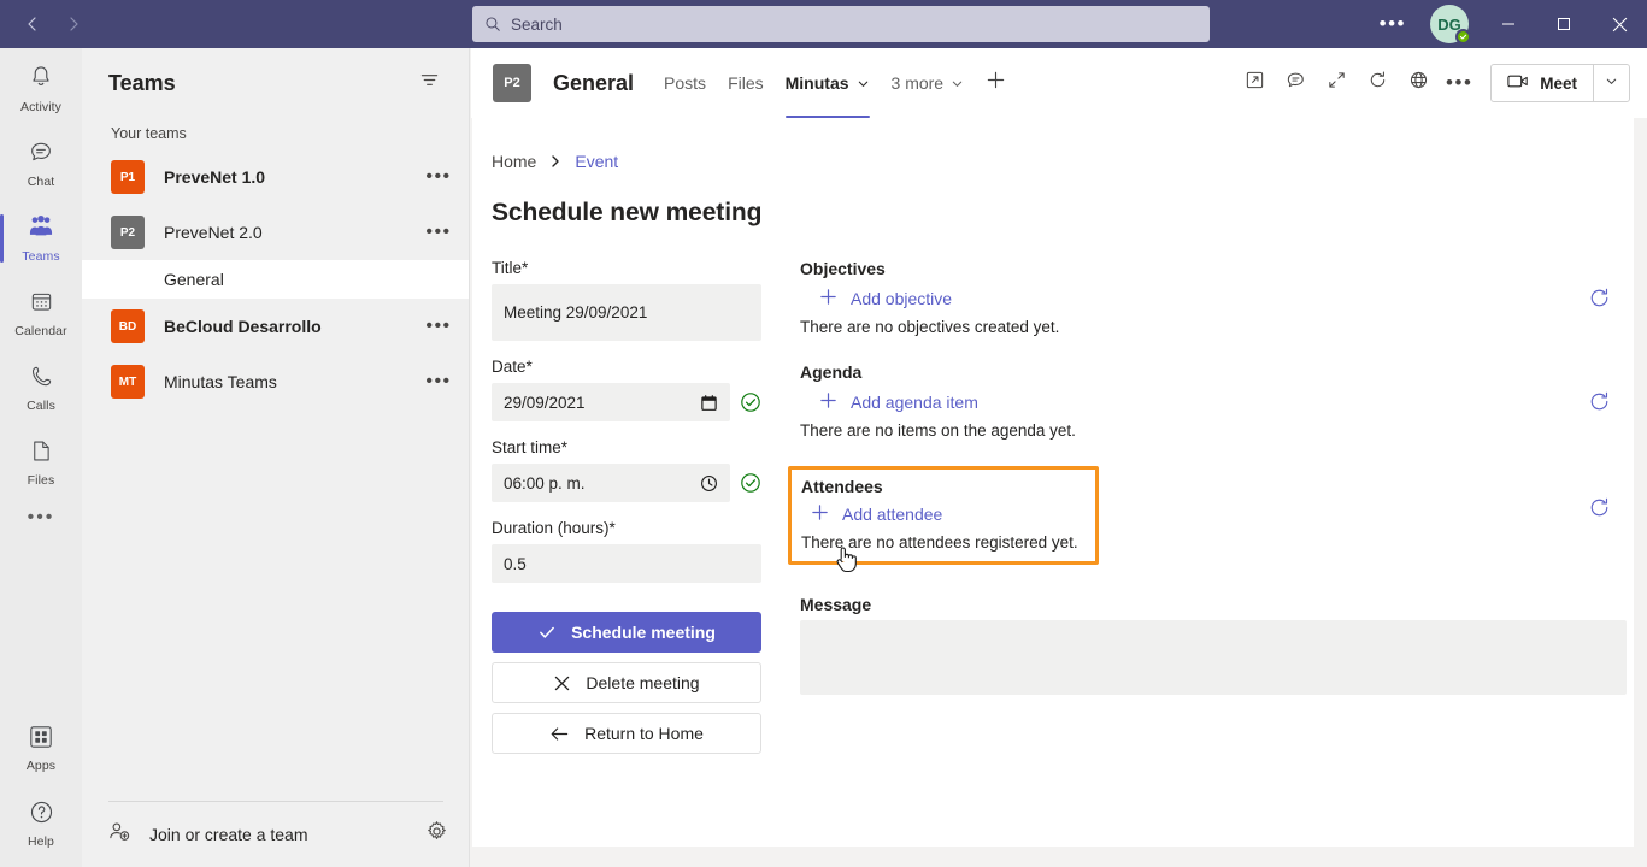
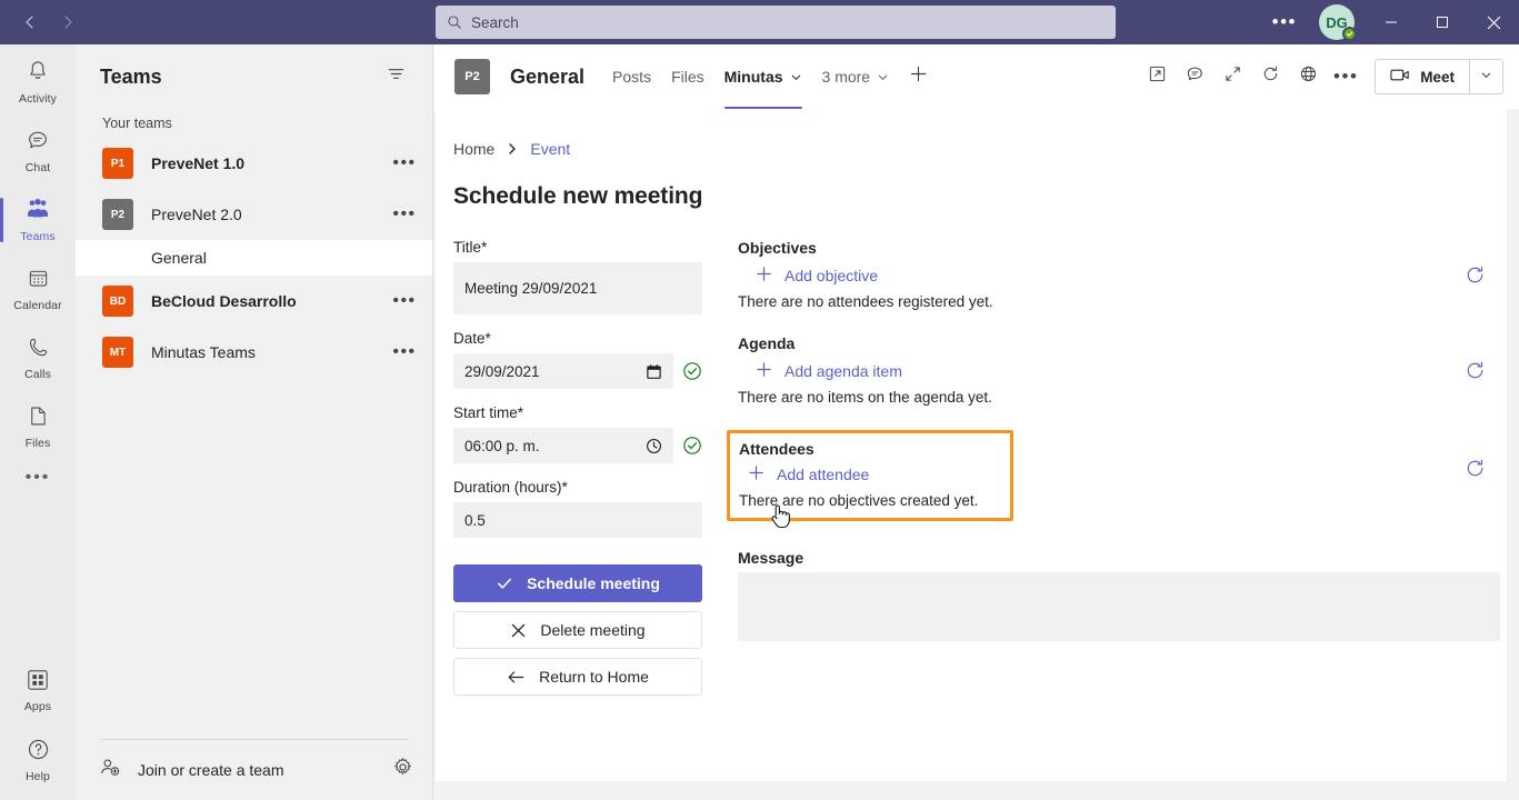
  Search
  •••
  DG
  Activity
  Chat
  Teams
  Calendar
  Calls
  Files
  •••
  Apps
  Help
  Teams
  Your teams
  P1
  PreveNet 1.0
  •••
  P2
  PreveNet 2.0
  •••
  General
  BD
  BeCloud Desarrollo
  •••
  MT
  Minutas Teams
  •••
  Join or create a team
  P2
  General
  Posts
  Files
  Minutas
  3 more
  •••
  Meet
  Home
  Event
  Schedule new meeting
  Title*
  Meeting 29/09/2021
  Date*
  29/09/2021
  Start time*
  06:00 p. m.
  Duration (hours)*
  0.5
  Schedule meeting
  Delete meeting
  Return to Home
  Objectives
  Add objective
- There are no objectives created yet.
+ There are no attendees registered yet.
  Agenda
  Add agenda item
  There are no items on the agenda yet.
  Attendees
  Add attendee
- There are no attendees registered yet.
+ There are no objectives created yet.
  Message
